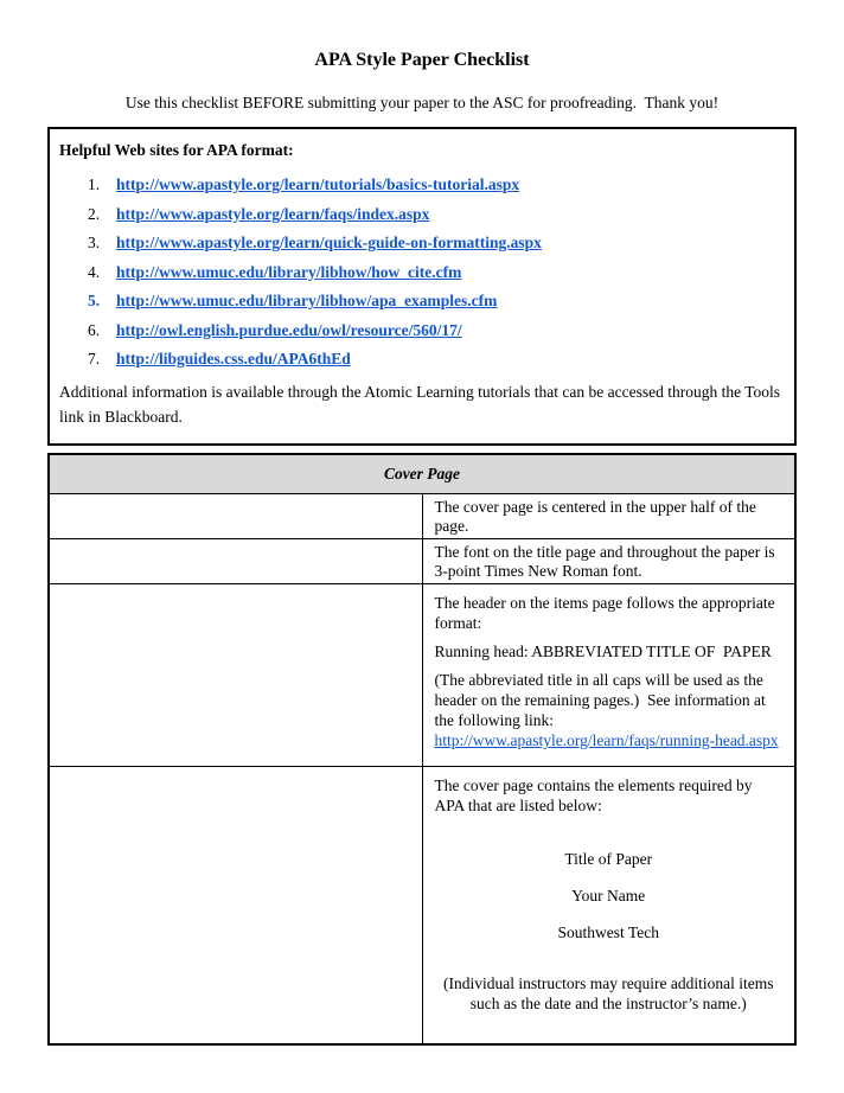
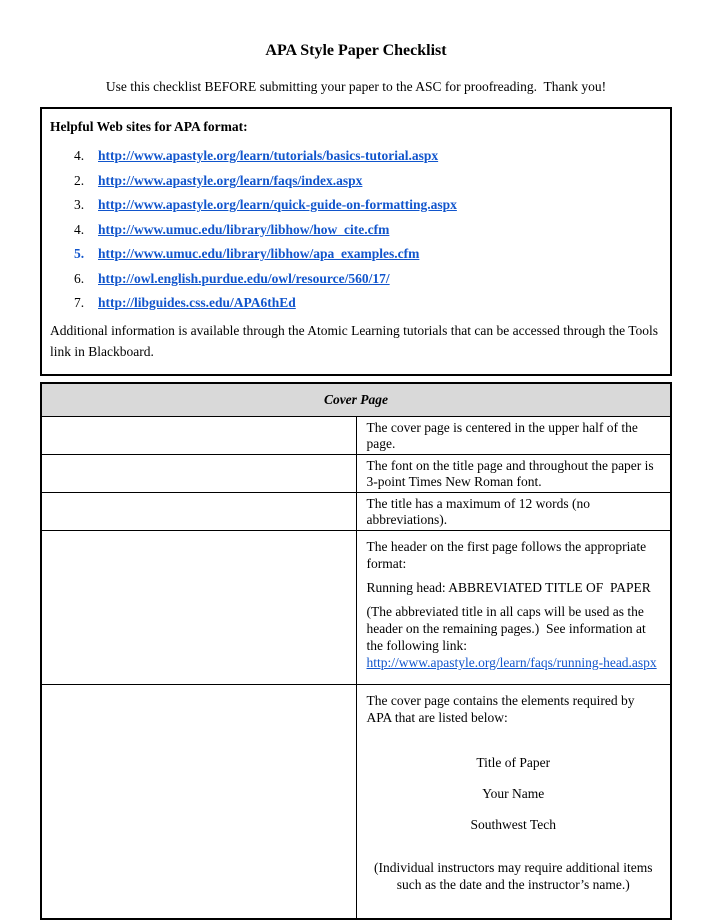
  APA Style Paper Checklist
  Use this checklist BEFORE submitting your paper to the ASC for proofreading. Thank you!
  Helpful Web sites for APA format:
- 1. http://www.apastyle.org/learn/tutorials/basics-tutorial.aspx
+ 4. http://www.apastyle.org/learn/tutorials/basics-tutorial.aspx
  2. http://www.apastyle.org/learn/faqs/index.aspx
  3. http://www.apastyle.org/learn/quick-guide-on-formatting.aspx
  4. http://www.umuc.edu/library/libhow/how_cite.cfm
  5. http://www.umuc.edu/library/libhow/apa_examples.cfm
  6. http://owl.english.purdue.edu/owl/resource/560/17/
  7. http://libguides.css.edu/APA6thEd
  Additional information is available through the Atomic Learning tutorials that can be accessed through the Tools link in Blackboard.
  Cover Page
  	The cover page is centered in the upper half of the page.
  	The font on the title page and throughout the paper is 3-point Times New Roman font.
+ 	The title has a maximum of 12 words (no abbreviations).
- 	The header on the items page follows the appropriate format: Running head: ABBREVIATED TITLE OF PAPER (The abbreviated title in all caps will be used as the header on the remaining pages.) See information at the following link: http://www.apastyle.org/learn/faqs/running-head.aspx
+ 	The header on the first page follows the appropriate format: Running head: ABBREVIATED TITLE OF PAPER (The abbreviated title in all caps will be used as the header on the remaining pages.) See information at the following link: http://www.apastyle.org/learn/faqs/running-head.aspx
  	The cover page contains the elements required by APA that are listed below: Title of Paper Your Name Southwest Tech (Individual instructors may require additional items such as the date and the instructor’s name.)
